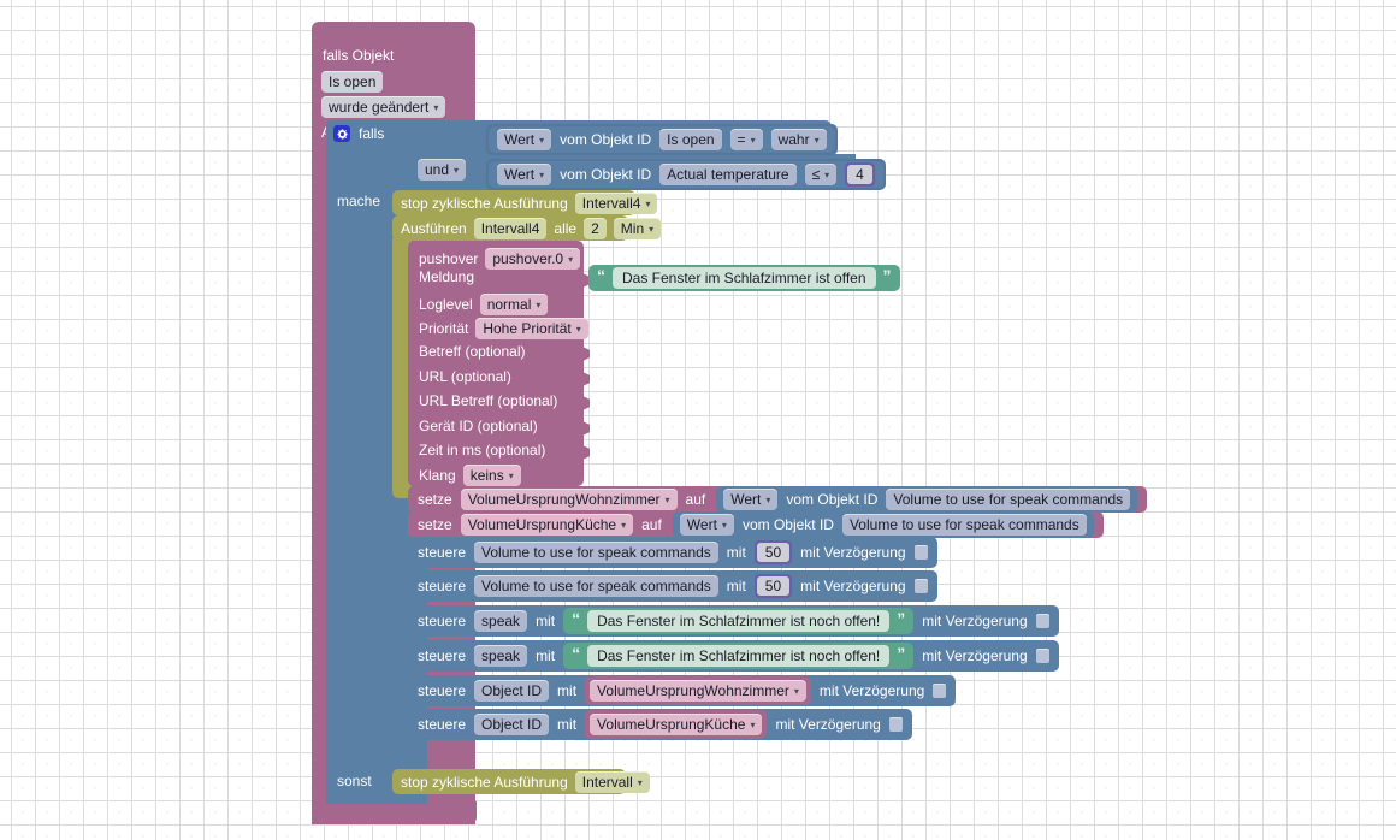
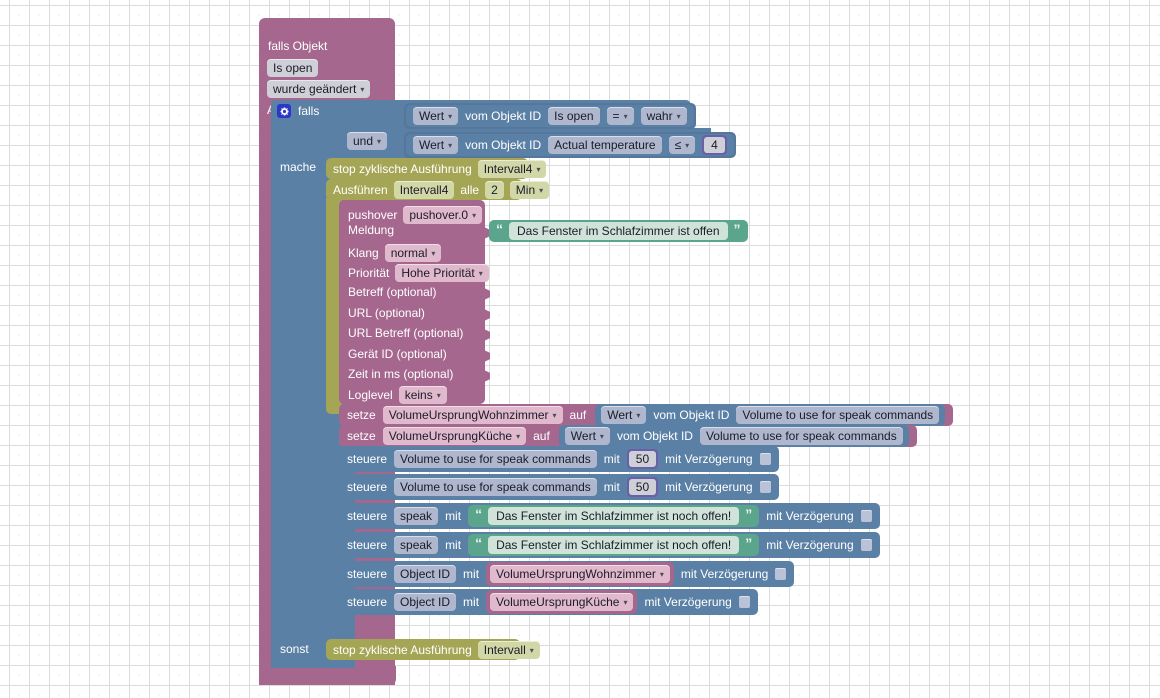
  falls Objekt
  Is open
  wurde geändert
  ▾
  falls
  Wert
  ▾
  vom Objekt ID
  Is open
  =
  ▾
  wahr
  ▾
  und
  ▾
  Wert
  ▾
  vom Objekt ID
  Actual temperature
  ≤
  ▾
  4
  mache
  sonst
  stop zyklische Ausführung
  Intervall4
  ▾
  Ausführen
  Intervall4
  alle
  2
  Min
  ▾
  pushover
  pushover.0
  ▾
  Meldung
- Loglevel
+ Klang
  normal
  ▾
  Priorität
  Hohe Priorität
  ▾
  Betreff (optional)
  URL (optional)
  URL Betreff (optional)
  Gerät ID (optional)
  Zeit in ms (optional)
- Klang
+ Loglevel
  keins
  ▾
  “
  Das Fenster im Schlafzimmer ist offen
  ”
  setze
  VolumeUrsprungWohnzimmer
  ▾
  auf
  Wert
  ▾
  vom Objekt ID
  Volume to use for speak commands
  setze
  VolumeUrsprungKüche
  ▾
  auf
  Wert
  ▾
  vom Objekt ID
  Volume to use for speak commands
  steuere
  Volume to use for speak commands
  mit
  50
  mit Verzögerung
  steuere
  Volume to use for speak commands
  mit
  50
  mit Verzögerung
  steuere
  speak
  mit
  “
  Das Fenster im Schlafzimmer ist noch offen!
  ”
  mit Verzögerung
  steuere
  speak
  mit
  “
  Das Fenster im Schlafzimmer ist noch offen!
  ”
  mit Verzögerung
  steuere
  Object ID
  mit
  VolumeUrsprungWohnzimmer
  ▾
  mit Verzögerung
  steuere
  Object ID
  mit
  VolumeUrsprungKüche
  ▾
  mit Verzögerung
  stop zyklische Ausführung
  Intervall
  ▾
